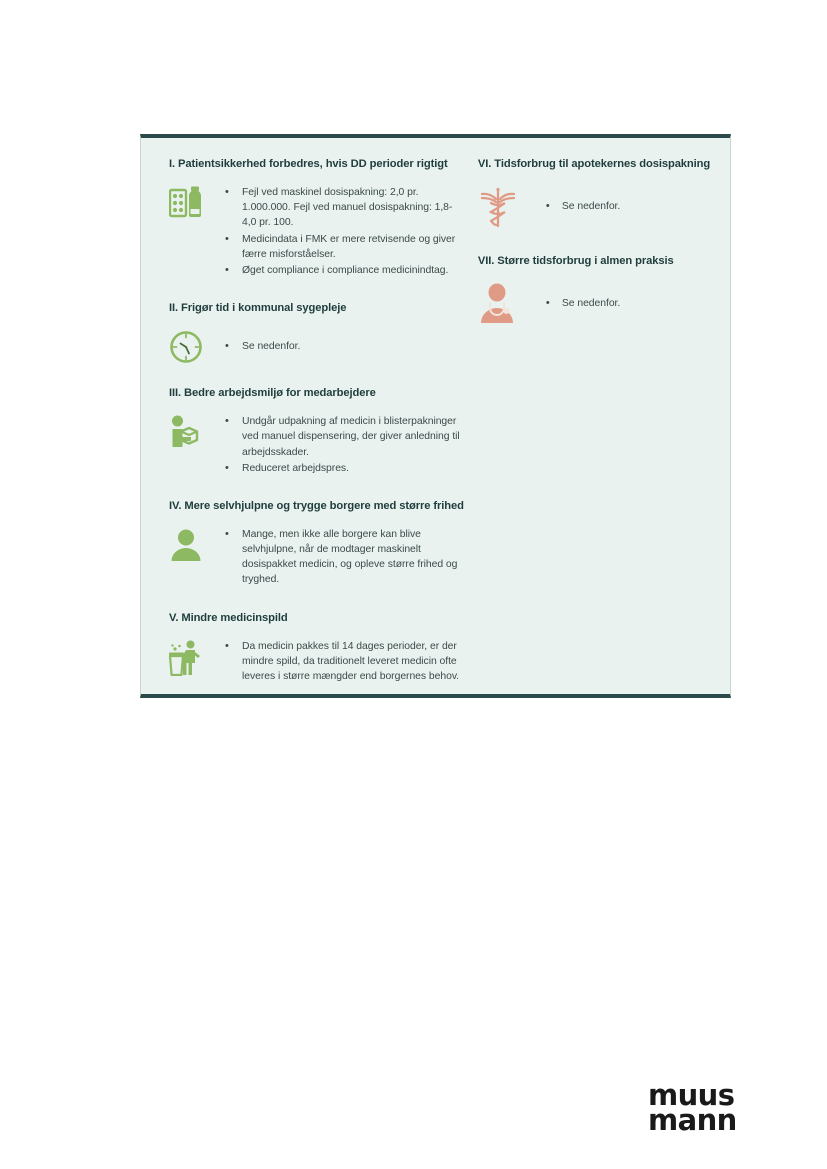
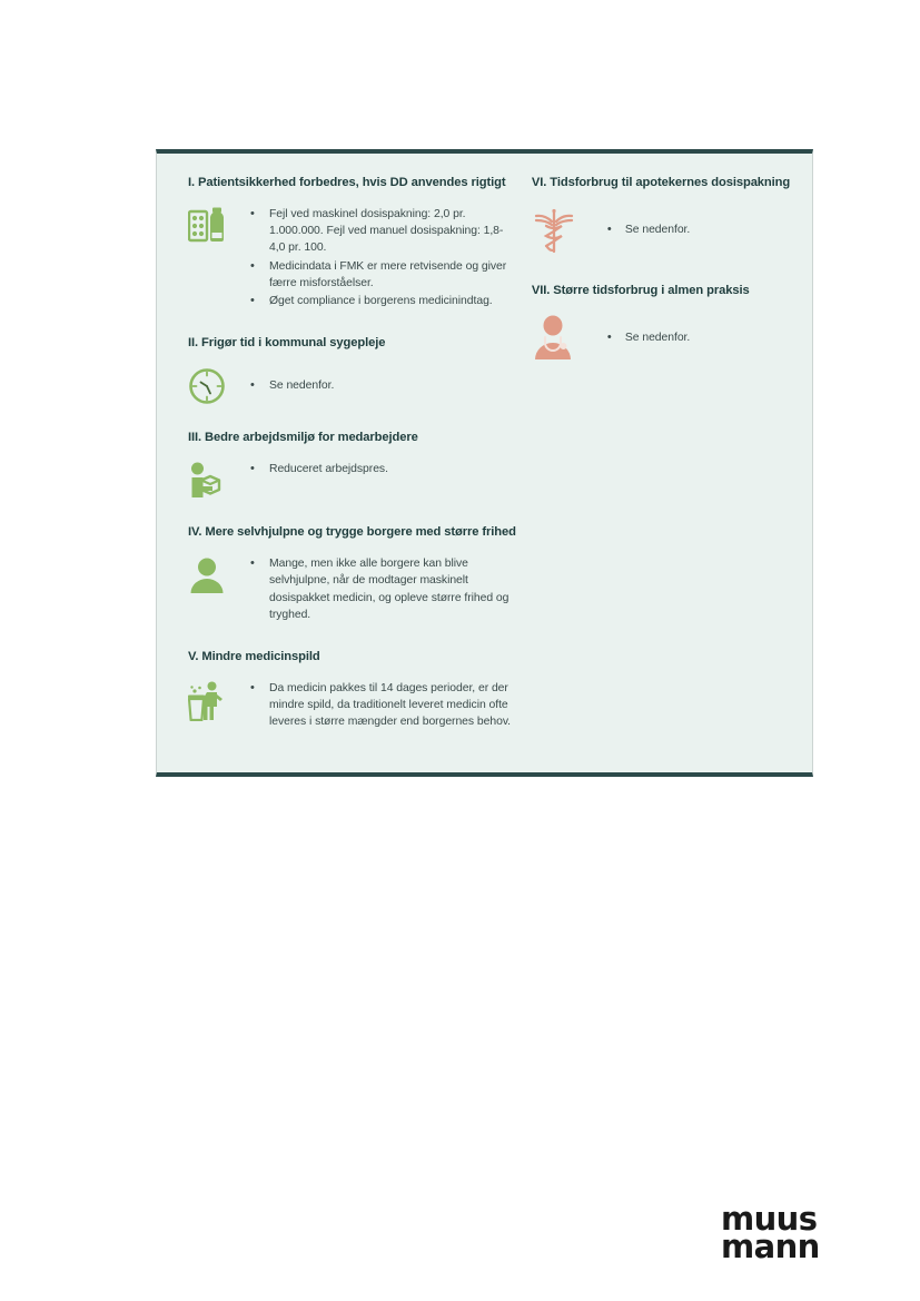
- I. Patientsikkerhed forbedres, hvis DD perioder rigtigt
+ I. Patientsikkerhed forbedres, hvis DD anvendes rigtigt
  Fejl ved maskinel dosispakning: 2,0 pr. 1.000.000. Fejl ved manuel dosispakning: 1,8-4,0 pr. 100.
  Medicindata i FMK er mere retvisende og giver færre misforståelser.
- Øget compliance i compliance medicinindtag.
+ Øget compliance i borgerens medicinindtag.
  II. Frigør tid i kommunal sygepleje
  Se nedenfor.
  III. Bedre arbejdsmiljø for medarbejdere
- Undgår udpakning af medicin i blisterpakninger ved manuel dispensering, der giver anledning til arbejdsskader.
  Reduceret arbejdspres.
  IV. Mere selvhjulpne og trygge borgere med større frihed
  Mange, men ikke alle borgere kan blive selvhjulpne, når de modtager maskinelt dosispakket medicin, og opleve større frihed og tryghed.
  V. Mindre medicinspild
  Da medicin pakkes til 14 dages perioder, er der mindre spild, da traditionelt leveret medicin ofte leveres i større mængder end borgernes behov.
  VI. Tidsforbrug til apotekernes dosispakning
  Se nedenfor.
  VII. Større tidsforbrug i almen praksis
  Se nedenfor.
  muus
  mann
